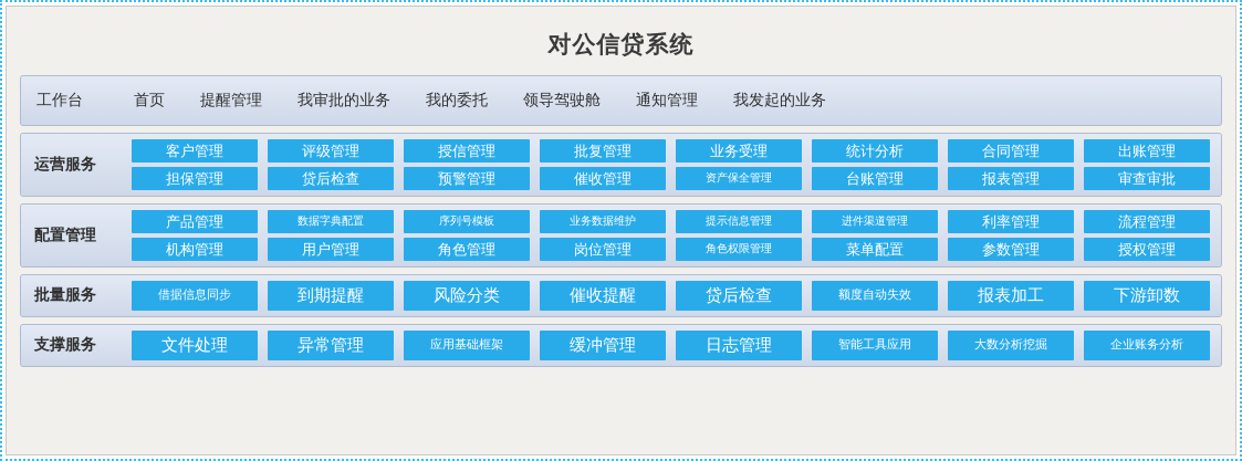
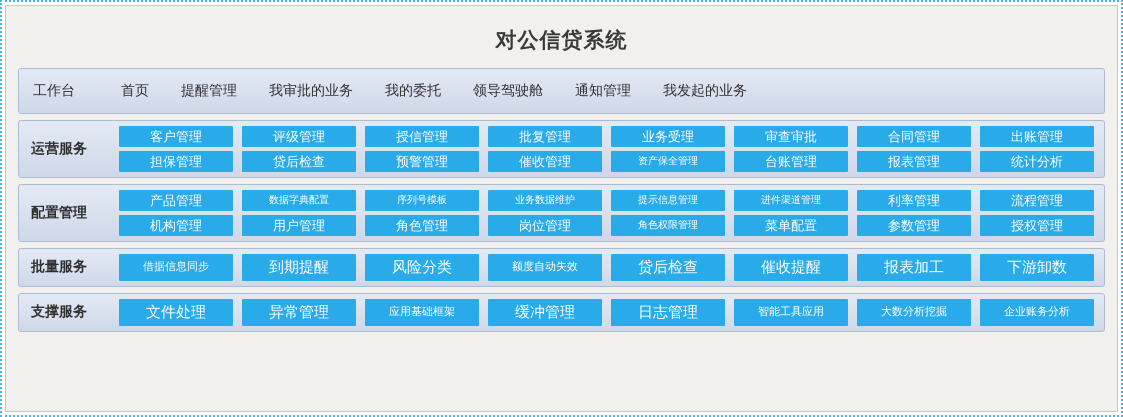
  对公信贷系统
  工作台
  首页
  提醒管理
  我审批的业务
  我的委托
  领导驾驶舱
  通知管理
  我发起的业务
  运营服务
  客户管理
  评级管理
  授信管理
  批复管理
  业务受理
- 统计分析
+ 审查审批
  合同管理
  出账管理
  担保管理
  贷后检查
  预警管理
  催收管理
  资产保全管理
  台账管理
  报表管理
- 审查审批
+ 统计分析
  配置管理
  产品管理
  数据字典配置
  序列号模板
  业务数据维护
  提示信息管理
  进件渠道管理
  利率管理
  流程管理
  机构管理
  用户管理
  角色管理
  岗位管理
  角色权限管理
  菜单配置
  参数管理
  授权管理
  批量服务
  借据信息同步
  到期提醒
  风险分类
- 催收提醒
+ 额度自动失效
  贷后检查
- 额度自动失效
+ 催收提醒
  报表加工
  下游卸数
  支撑服务
  文件处理
  异常管理
  应用基础框架
  缓冲管理
  日志管理
  智能工具应用
  大数分析挖掘
  企业账务分析
